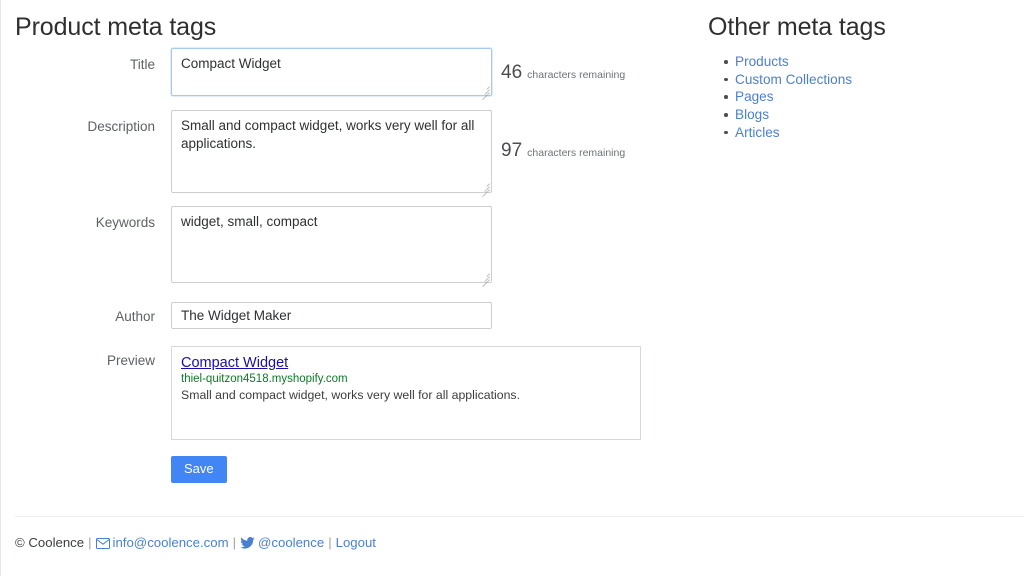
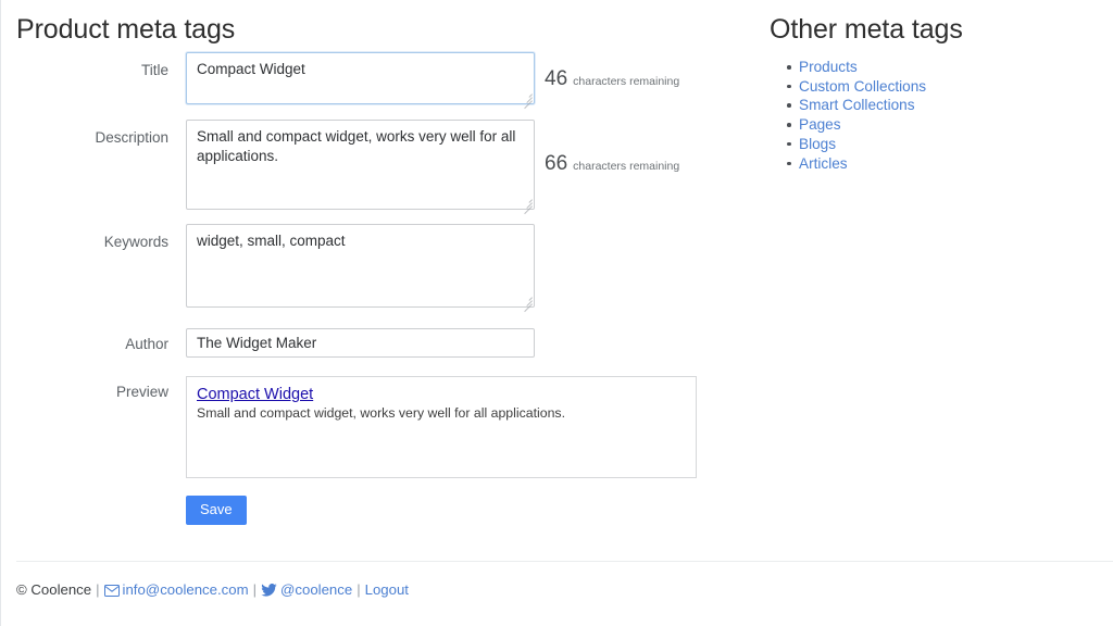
  Product meta tags
  Title
  Compact Widget
  46 characters remaining
  Description
- 97 characters remaining
+ 66 characters remaining
  Keywords
  widget, small, compact
  Author
  The Widget Maker
  Preview
  Compact Widget
- thiel-quitzon4518.myshopify.com
  Small and compact widget, works very well for all applications.
  Save
  Other meta tags
  Products
  Custom Collections
+ Smart Collections
  Pages
  Blogs
  Articles
  © Coolence | info@coolence.com | @coolence | Logout
